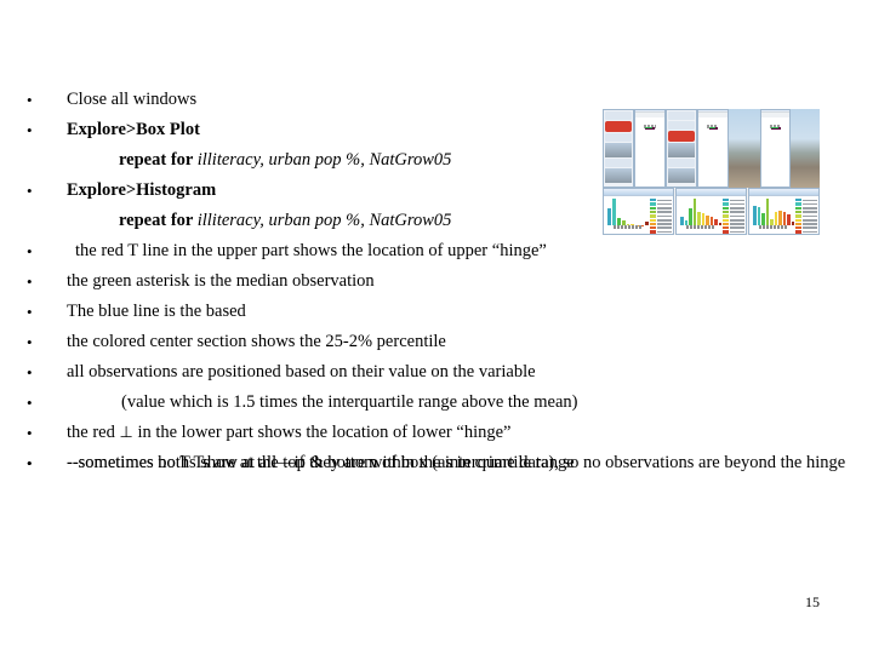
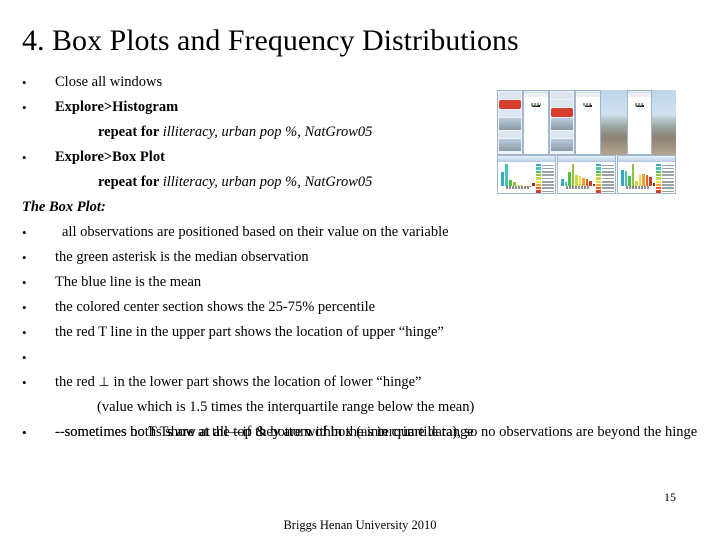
+ 4. Box Plots and Frequency Distributions
  •
  Close all windows
  •
- Explore>Box Plot
+ Explore>Histogram
  repeat for illiteracy, urban pop %, NatGrow05
  •
- Explore>Histogram
+ Explore>Box Plot
  repeat for illiteracy, urban pop %, NatGrow05
+ The Box Plot:
  •
- the red T line in the upper part shows the location of upper “hinge”
+ all observations are positioned based on their value on the variable
  •
  the green asterisk is the median observation
  •
- The blue line is the based
+ The blue line is the mean
  •
- the colored center section shows the 25-2% percentile
+ the colored center section shows the 25-75% percentile
  •
- all observations are positioned based on their value on the variable
+ the red T line in the upper part shows the location of upper “hinge”
  •
- (value which is 1.5 times the interquartile range above the mean)
  •
  the red ⊥ in the lower part shows the location of lower “hinge”
+ (value which is 1.5 times the interquartile range below the mean)
  •
  --sometimes both Ts are at the top & bottom of box (as in crime data), so no observations are beyond the hinge
  --sometimes no Ts show at all—if they are within the interquartile range
  15
+ Briggs Henan University 2010
